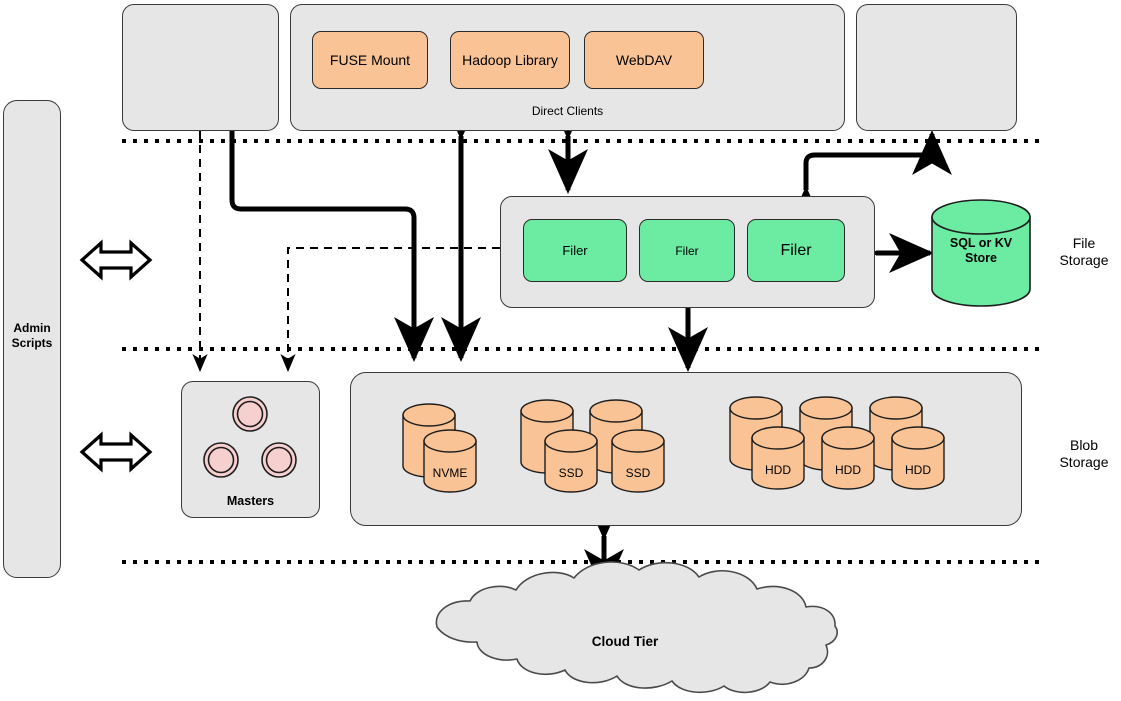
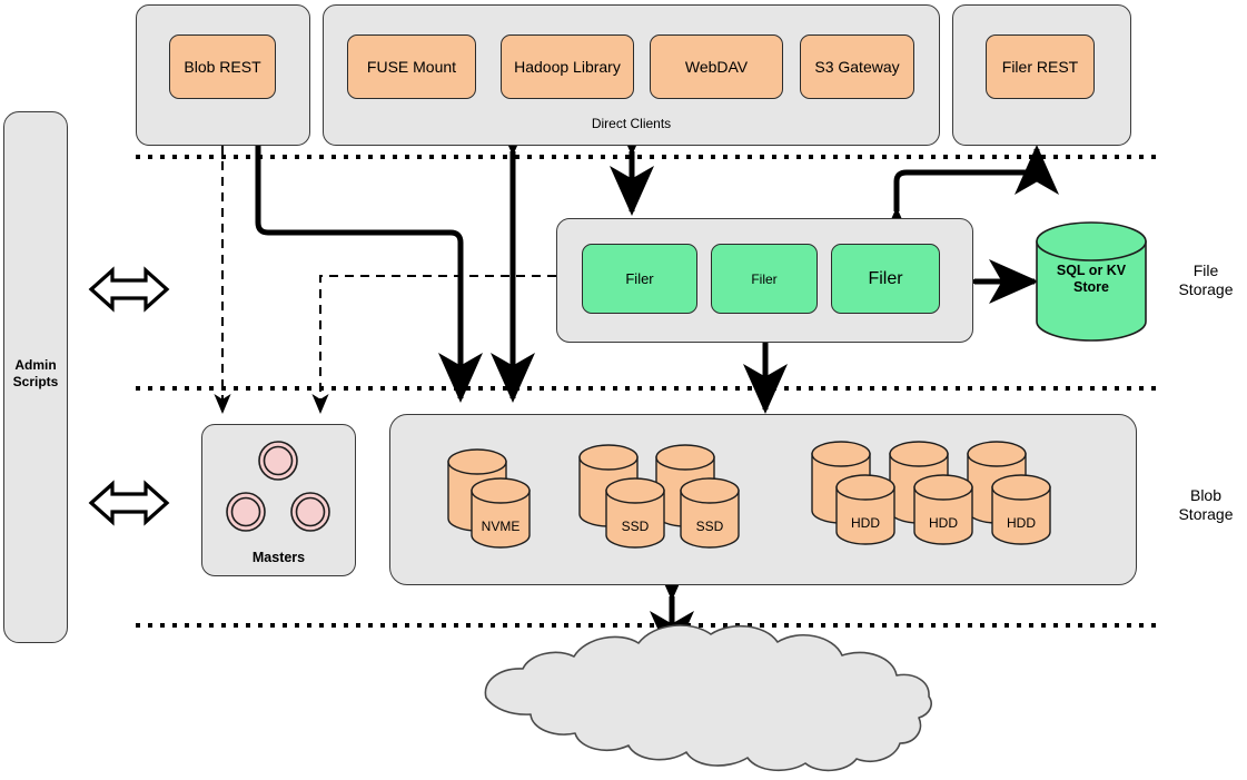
  Admin
  Scripts
+ Blob REST
  FUSE Mount
  Hadoop Library
  WebDAV
+ S3 Gateway
  Direct Clients
+ Filer REST
  Filer
  Filer
  Filer
  SQL or KV
  Store
  File
  Storage
  Masters
  NVME
  SSD
  SSD
  HDD
  HDD
  HDD
  Blob
  Storage
- Cloud Tier
